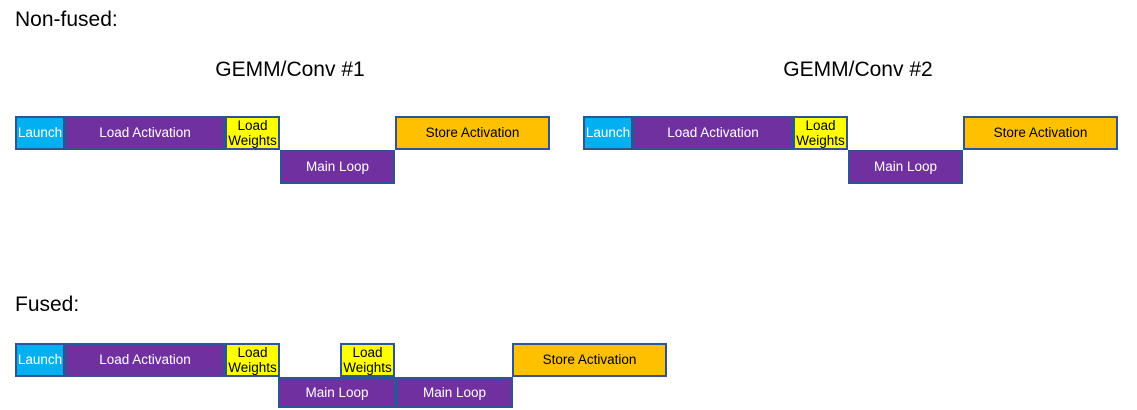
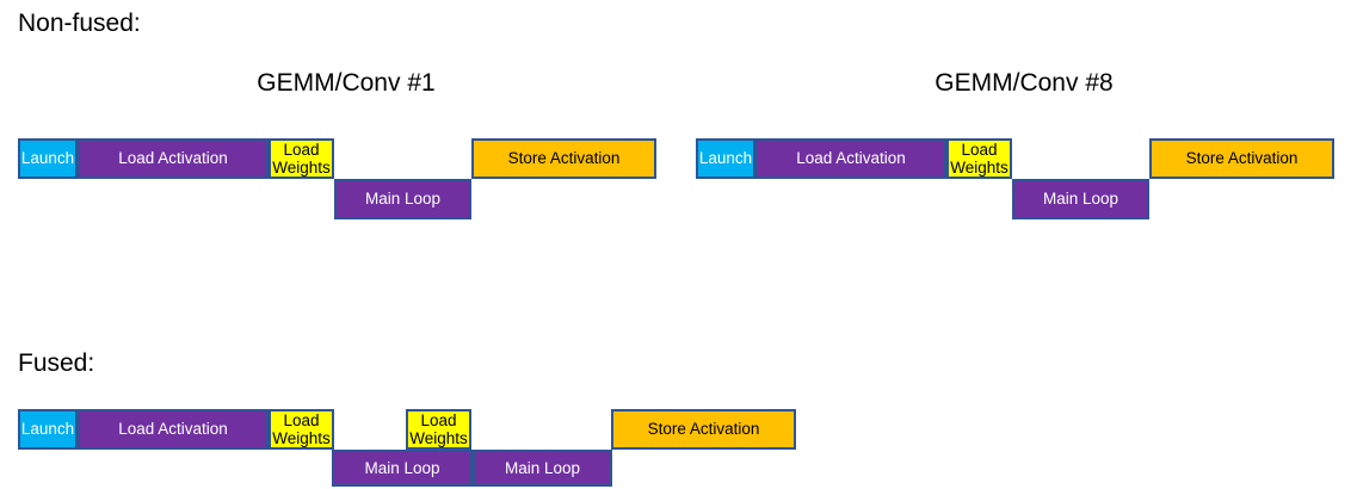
  Non-fused:
  GEMM/Conv #1
- GEMM/Conv #2
+ GEMM/Conv #8
  Fused:
  Launch
  Load Activation
  Load
  Weights
  Main Loop
  Store Activation
  Launch
  Load Activation
  Load
  Weights
  Main Loop
  Store Activation
  Launch
  Load Activation
  Load
  Weights
  Main Loop
  Load
  Weights
  Main Loop
  Store Activation
